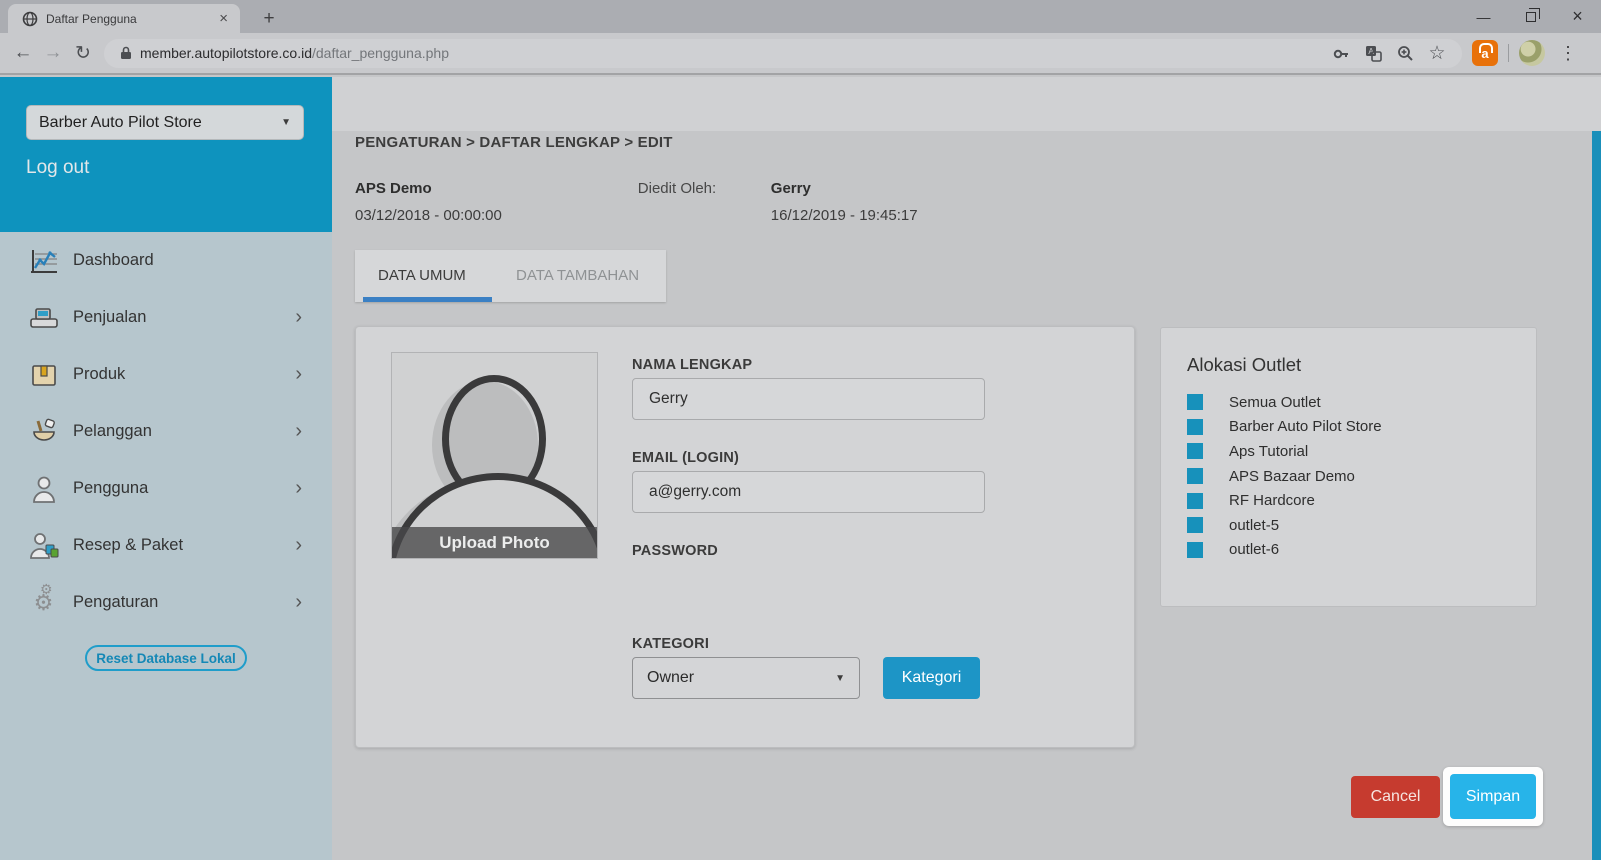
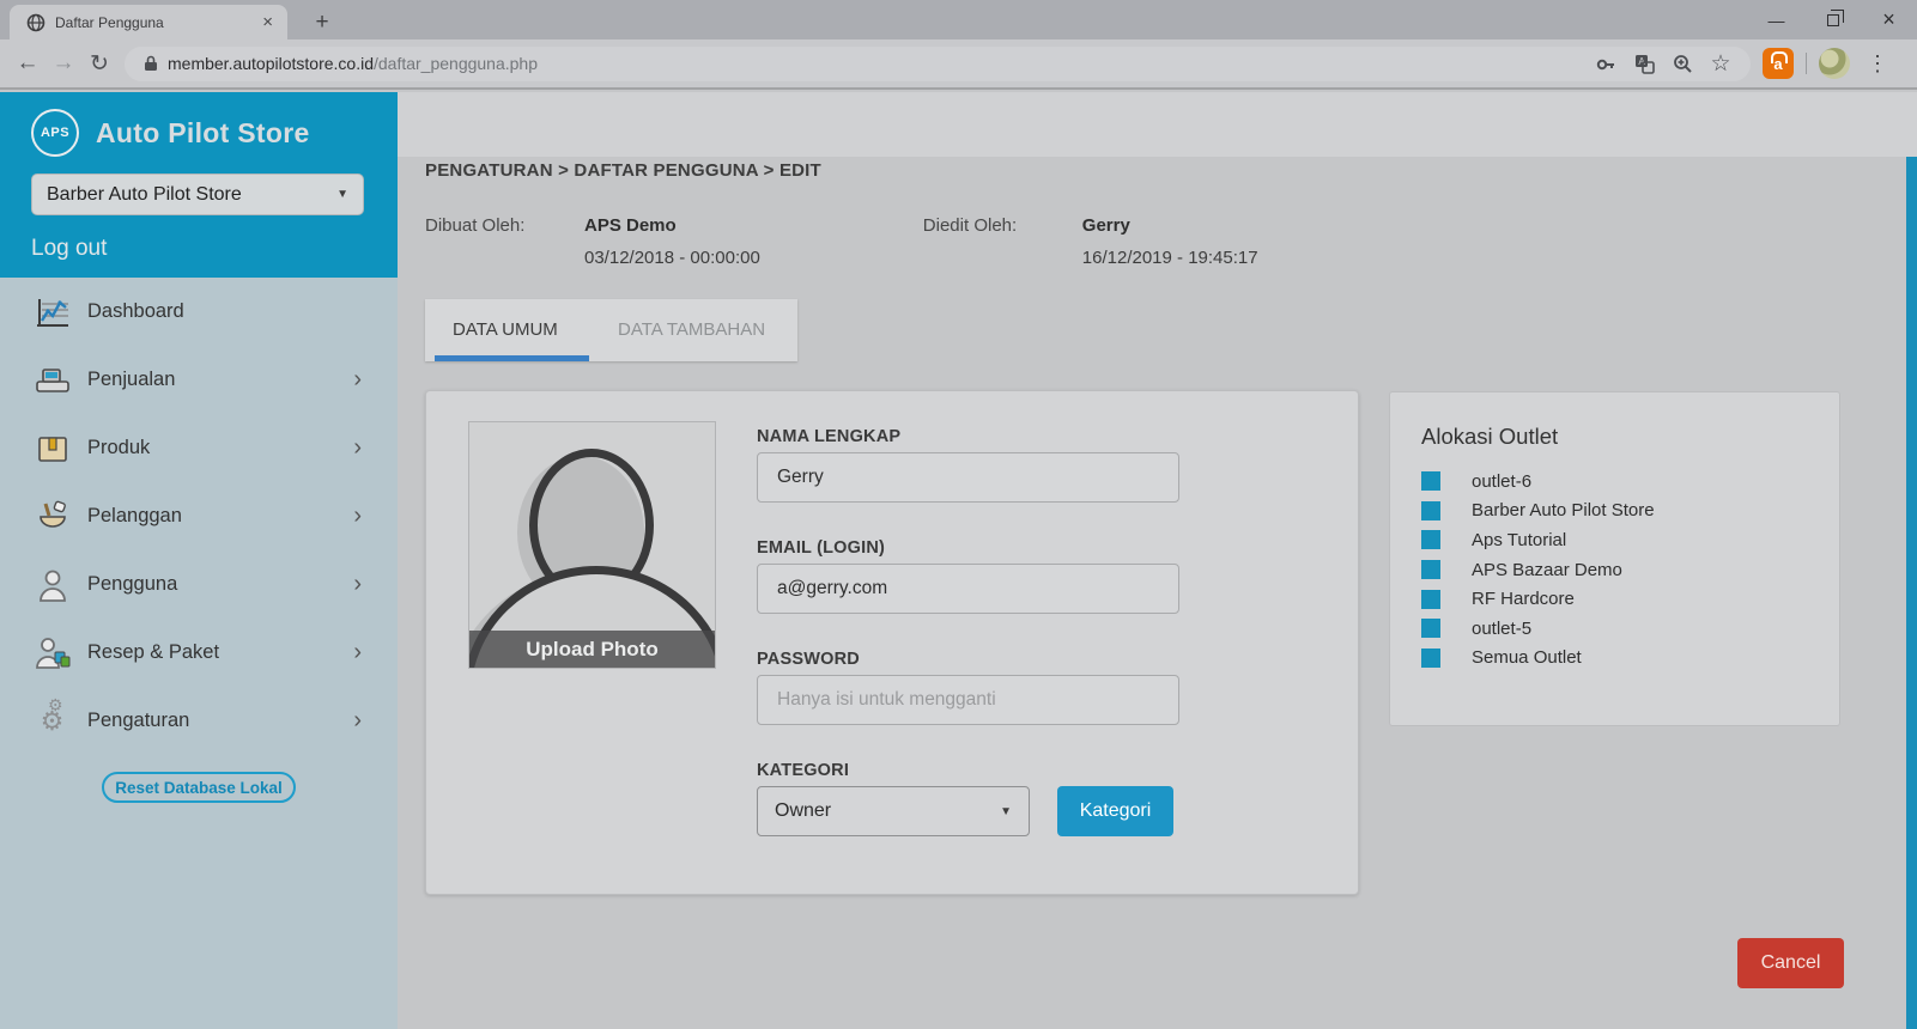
  Daftar Pengguna
  ×
  +
  —
  ×
  ←
  →
  ↻
  member.autopilotstore.co.id/daftar_pengguna.php
  A
  ☆
  ⋮
+ APS
+ Auto Pilot Store
  Barber Auto Pilot Store
  ▼
  Log out
  Dashboard
  Penjualan
  ›
  Produk
  ›
  Pelanggan
  ›
  Pengguna
  ›
  Resep & Paket
  ›
  ⚙
  ⚙
  Pengaturan
  ›
  Reset Database Lokal
- PENGATURAN > DAFTAR LENGKAP > EDIT
+ PENGATURAN > DAFTAR PENGGUNA > EDIT
+ Dibuat Oleh:
  APS Demo
  03/12/2018 - 00:00:00
  Diedit Oleh:
  Gerry
  16/12/2019 - 19:45:17
  DATA UMUM
  DATA TAMBAHAN
  Upload Photo
  NAMA LENGKAP
  Gerry
  EMAIL (LOGIN)
  a@gerry.com
  PASSWORD
+ Hanya isi untuk mengganti
  KATEGORI
  Owner
  ▼
  Kategori
  Alokasi Outlet
- Semua Outlet
+ outlet-6
  Barber Auto Pilot Store
  Aps Tutorial
  APS Bazaar Demo
  RF Hardcore
  outlet-5
- outlet-6
+ Semua Outlet
  Cancel
- Simpan
